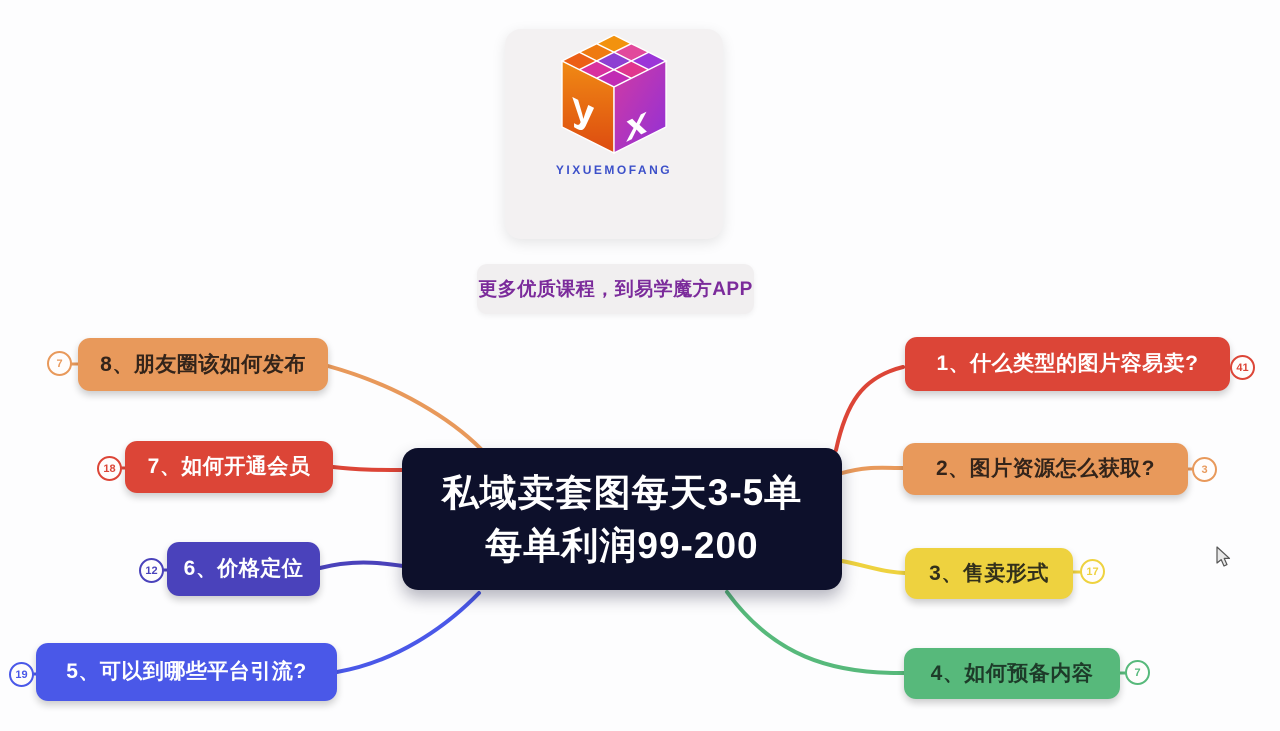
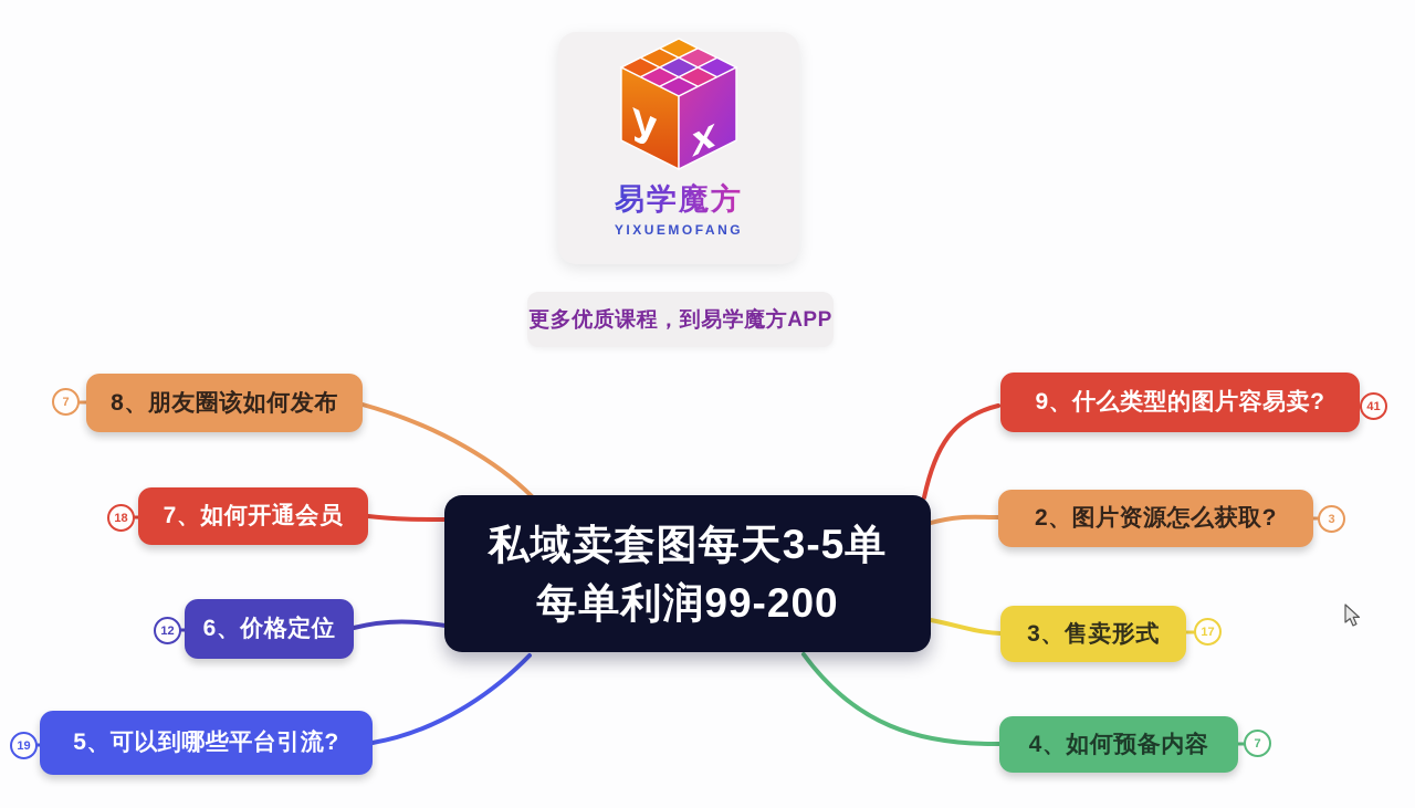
+ 易学魔方
  YIXUEMOFANG
  更多优质课程，到易学魔方APP
  私域卖套图每天3-5单
  每单利润99-200
- 1、什么类型的图片容易卖?
+ 9、什么类型的图片容易卖?
  2、图片资源怎么获取?
  3、售卖形式
  4、如何预备内容
  8、朋友圈该如何发布
  7、如何开通会员
  6、价格定位
  5、可以到哪些平台引流?
  41
  3
  17
  7
  7
  18
  12
  19
